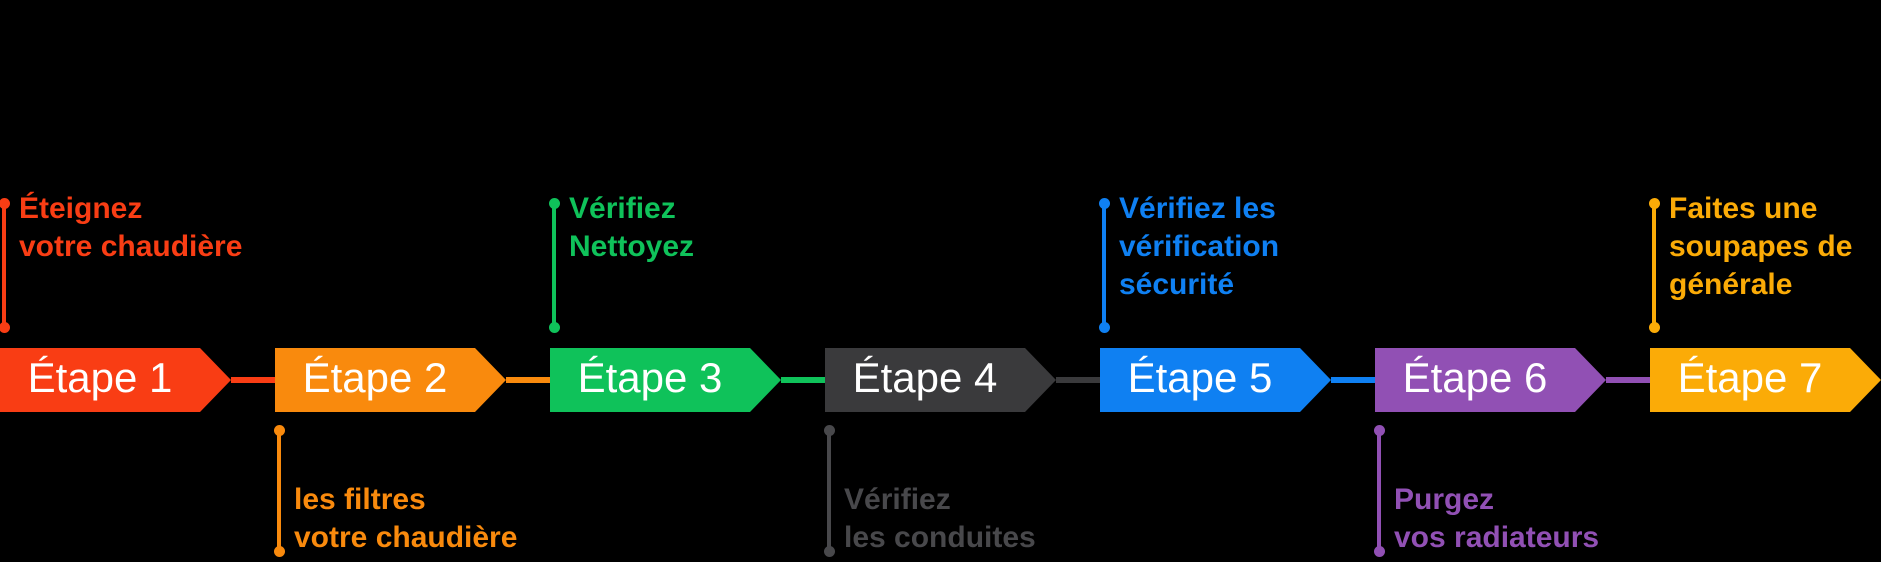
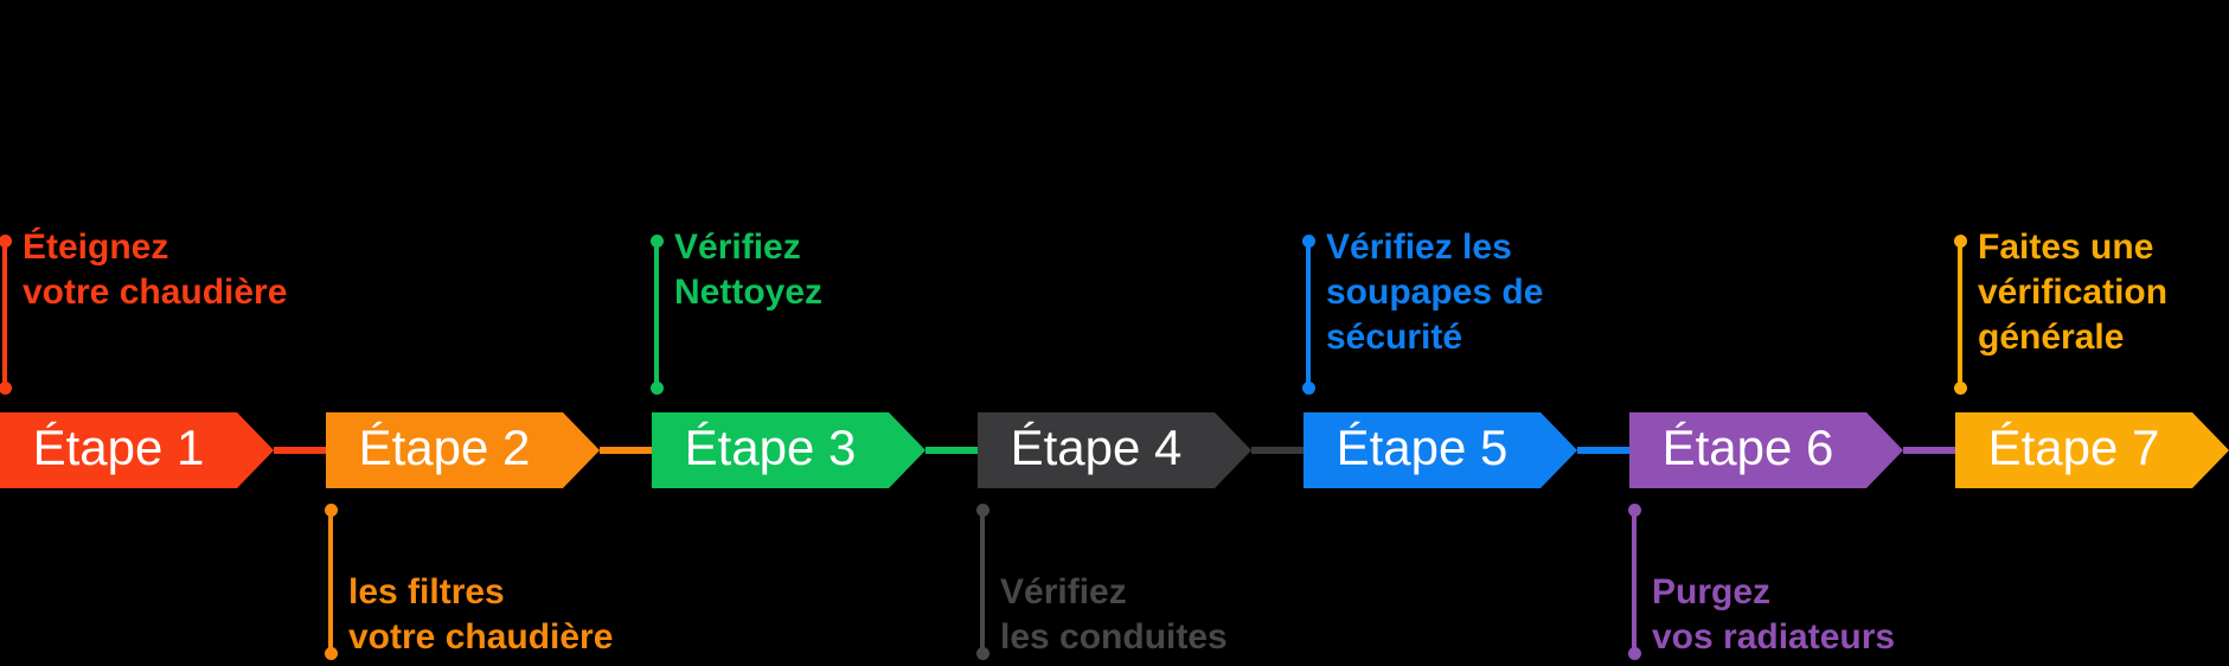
  Éteignez
  votre chaudière
  Vérifiez
  Nettoyez
  Vérifiez les
- vérification
+ soupapes de
  sécurité
  Faites une
- soupapes de
+ vérification
  générale
  les filtres
  votre chaudière
  Vérifiez
  les conduites
  Purgez
  vos radiateurs
  Étape 1
  Étape 2
  Étape 3
  Étape 4
  Étape 5
  Étape 6
  Étape 7
